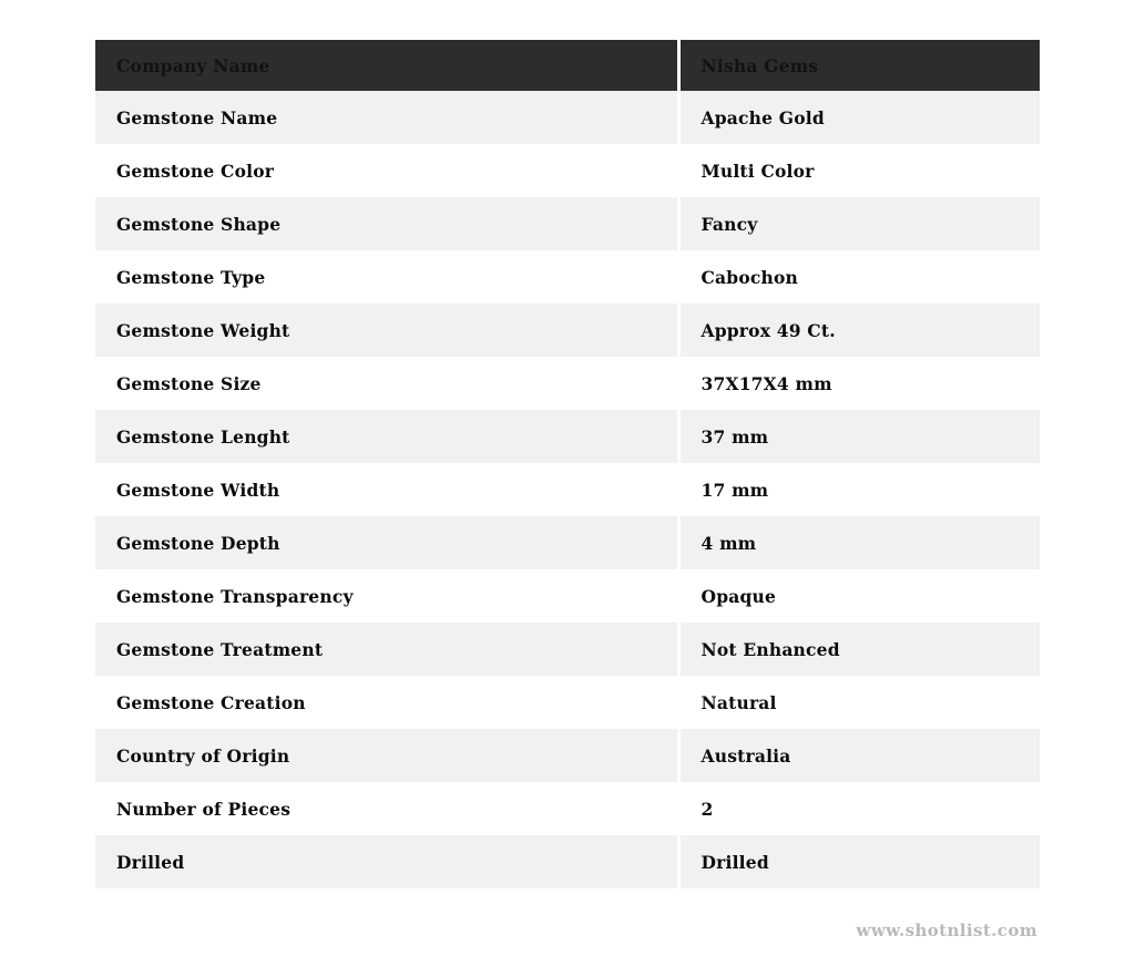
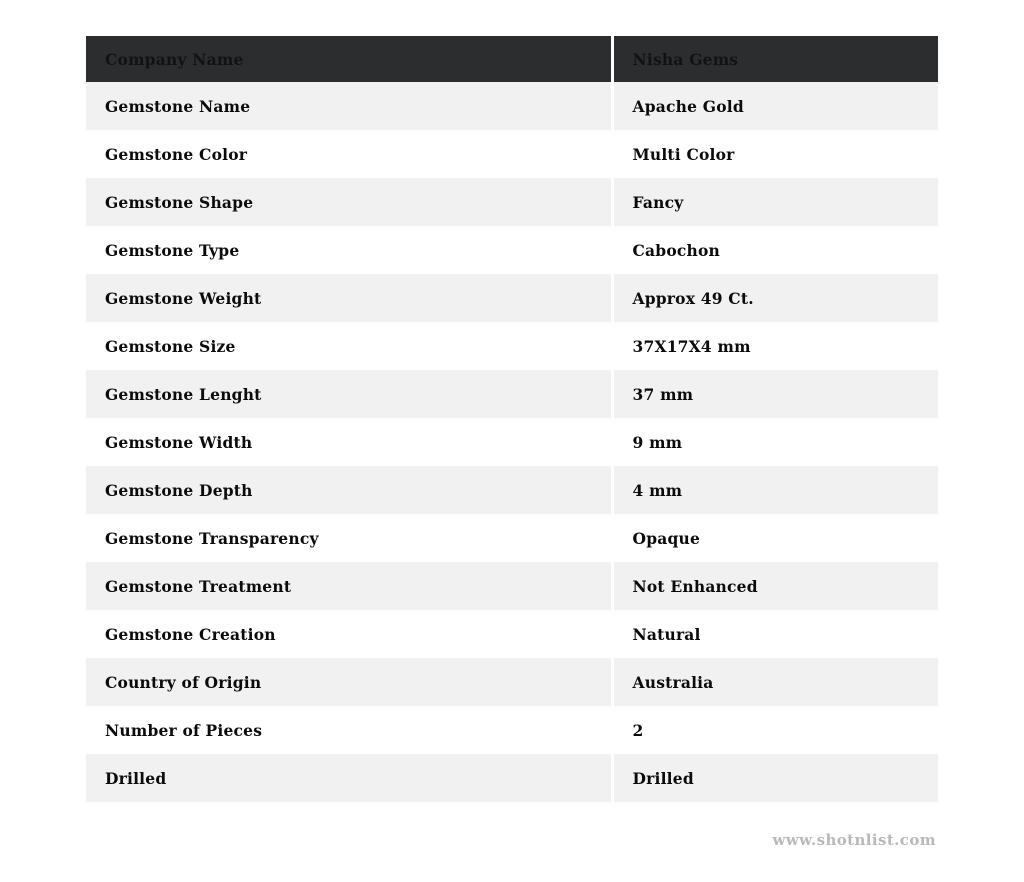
  Company Name	Nisha Gems
  Gemstone Name	Apache Gold
  Gemstone Color	Multi Color
  Gemstone Shape	Fancy
  Gemstone Type	Cabochon
  Gemstone Weight	Approx 49 Ct.
  Gemstone Size	37X17X4 mm
  Gemstone Lenght	37 mm
- Gemstone Width	17 mm
+ Gemstone Width	9 mm
  Gemstone Depth	4 mm
  Gemstone Transparency	Opaque
  Gemstone Treatment	Not Enhanced
  Gemstone Creation	Natural
  Country of Origin	Australia
  Number of Pieces	2
  Drilled	Drilled
  www.shotnlist.com
